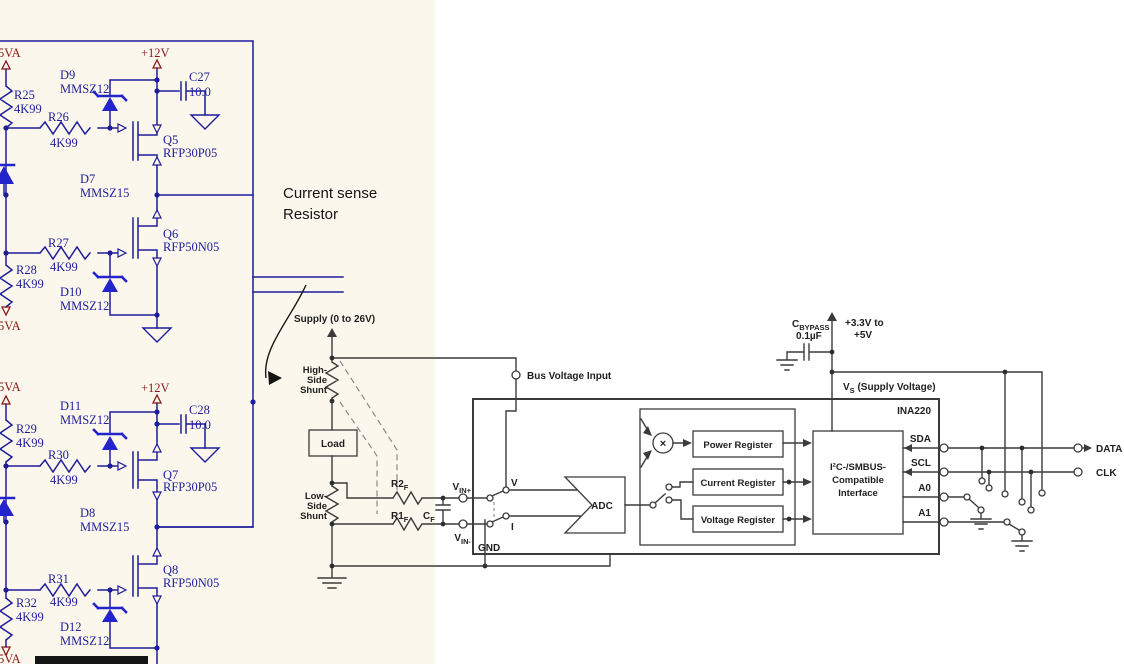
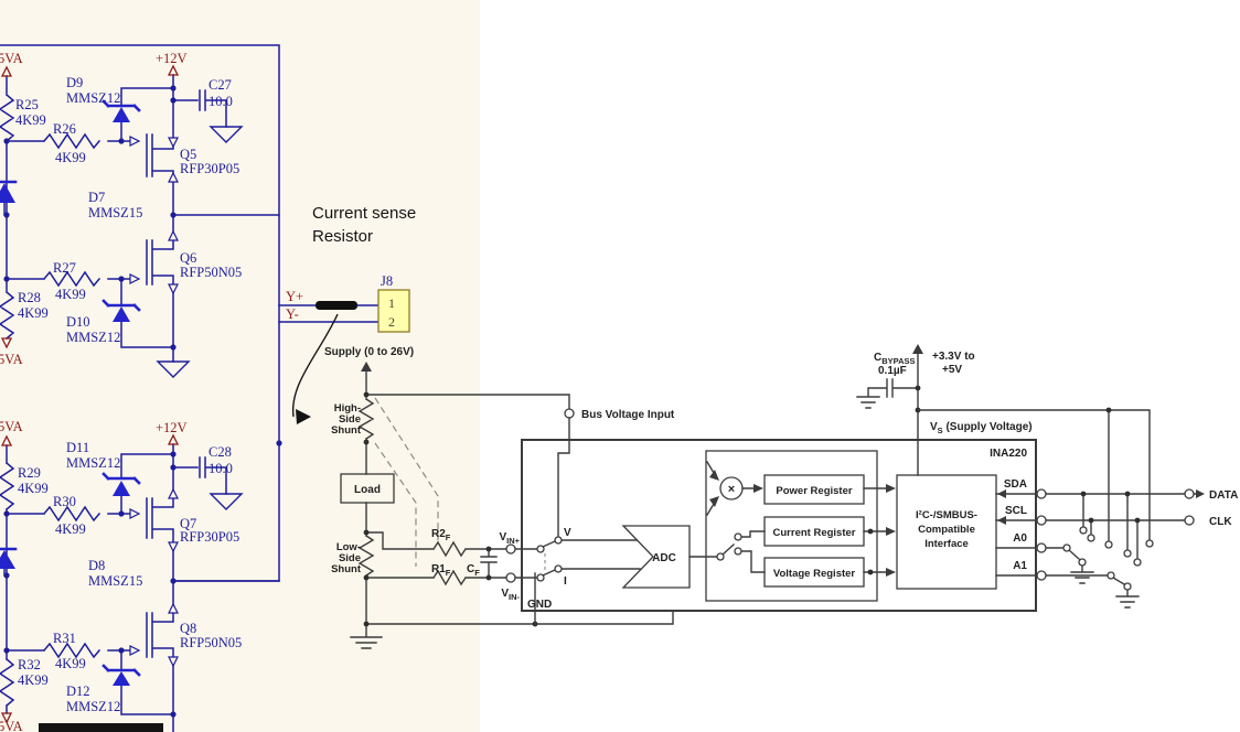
  5VA
  +12V
  5VA
  R25
  4K99
  R26
  4K99
  D9
  MMSZ12
  C27
  10.0
  Q5
  RFP30P05
  D7
  MMSZ15
  R27
  4K99
  Q6
  RFP50N05
  R28
  4K99
  D10
  MMSZ12
  5VA
  +12V
  5VA
  R29
  4K99
  R30
  4K99
  D11
  MMSZ12
  C28
  10.0
  Q7
  RFP30P05
  D8
  MMSZ15
  R31
  4K99
  Q8
  RFP50N05
  R32
  4K99
  D12
  MMSZ12
+ J8
+ 1
+ 2
+ Y+
+ Y-
  Current sense
  Resistor
  Supply (0 to 26V)
  High-
  Side
  Shunt
  Load
  Low-
  Side
  Shunt
  R2F
  R1F
  CF
  VIN+
  VIN-
  Bus Voltage Input
  INA220
  V
  I
  GND
  ADC
  ×
  Power Register
  Current Register
  Voltage Register
  I²C-/SMBUS-
  Compatible
  Interface
  CBYPASS
  0.1µF
  +3.3V to
  +5V
  VS (Supply Voltage)
  SDA
  SCL
  A0
  A1
  DATA
  CLK
